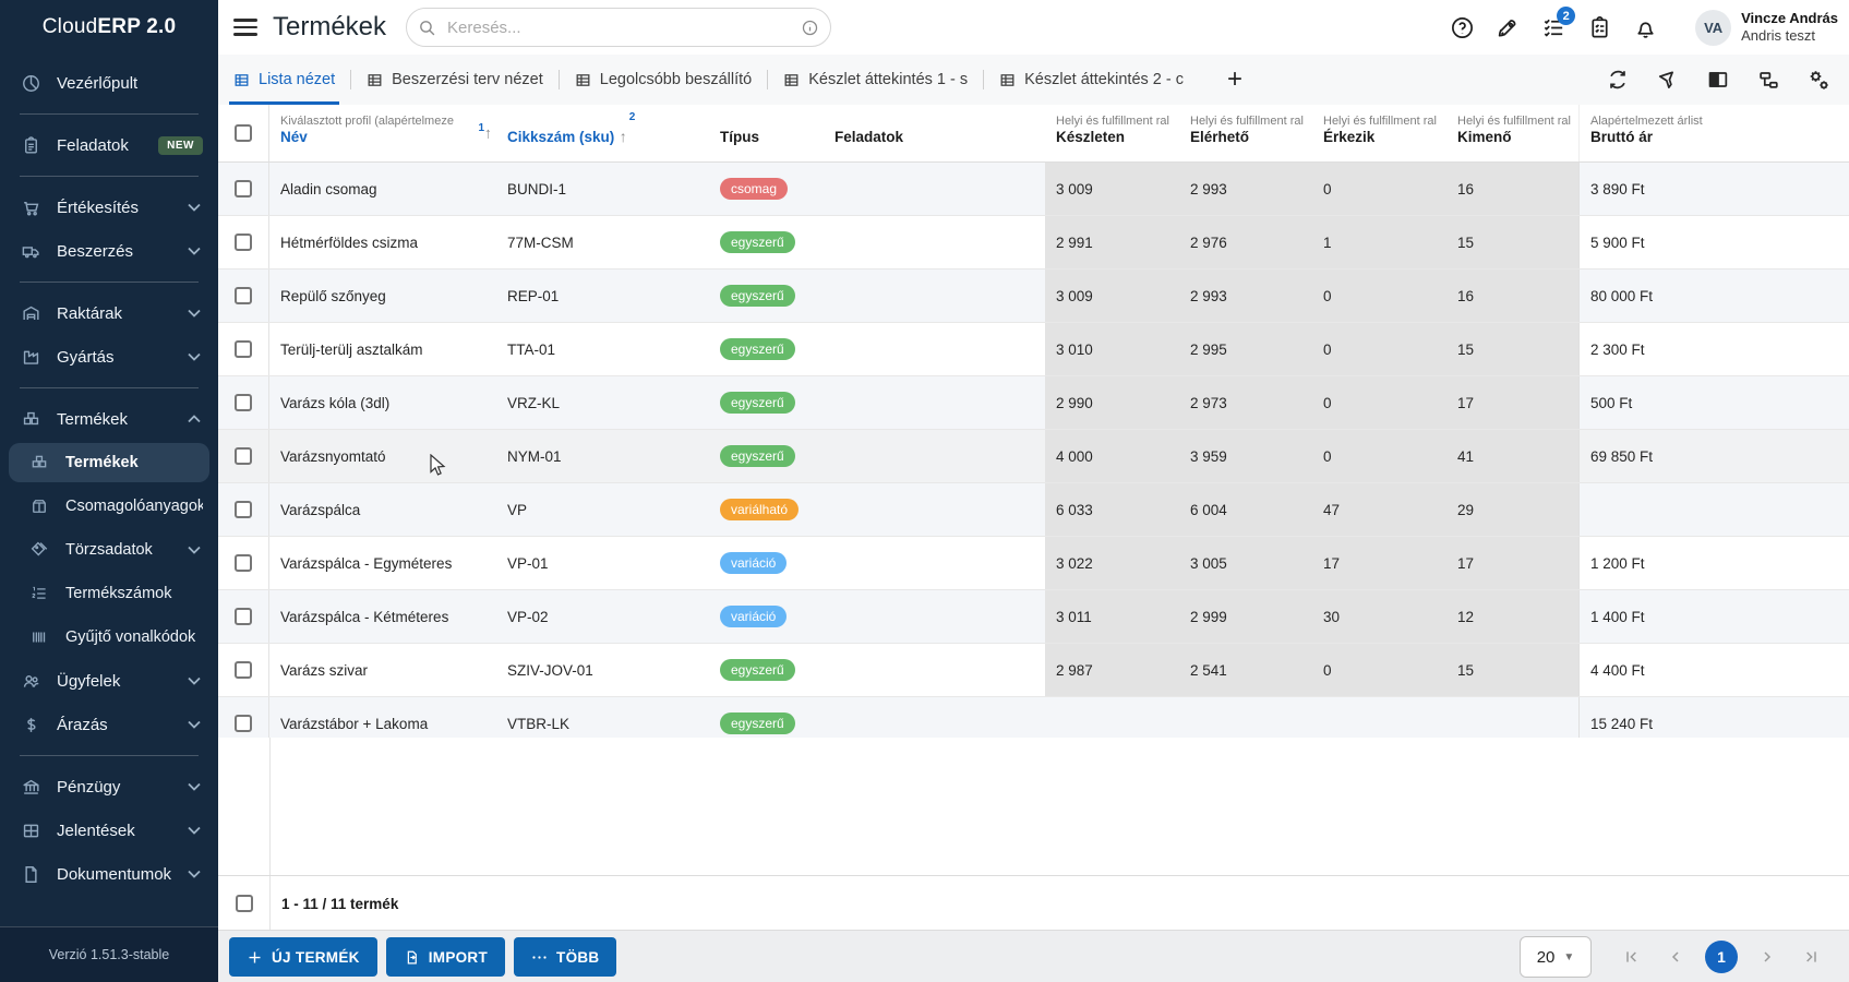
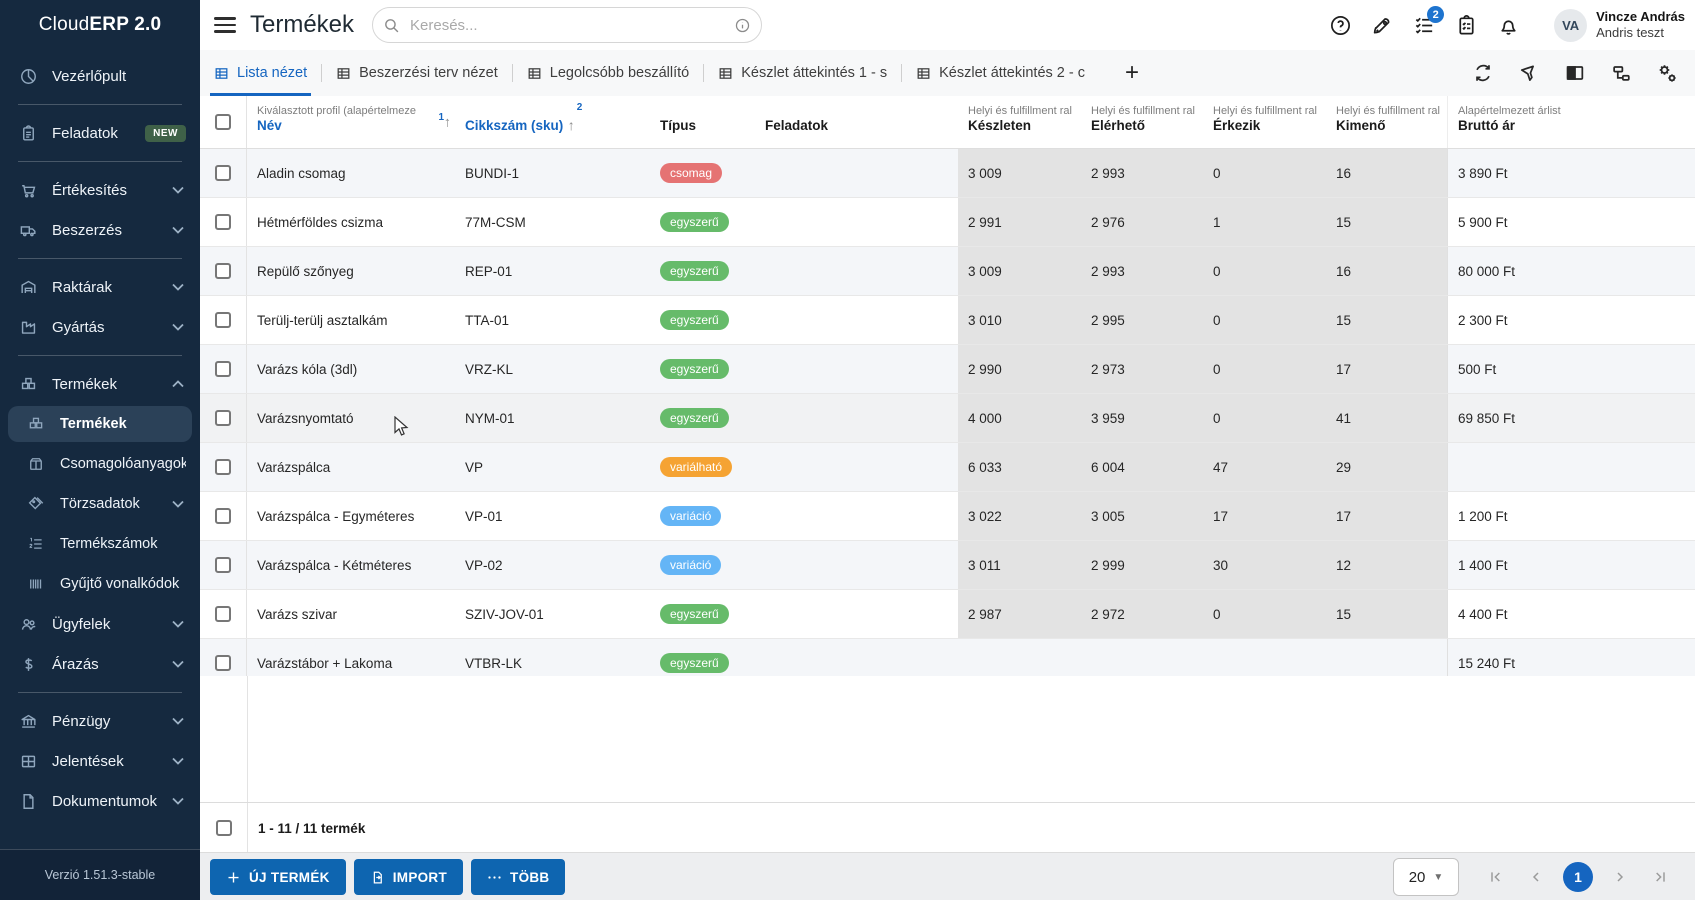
  Cloud
  ERP 2.0
  Vezérlőpult
  Feladatok
  NEW
  Értékesítés
  Beszerzés
  Raktárak
  Gyártás
  Termékek
  Termékek
  Csomagolóanyagok
  Törzsadatok
  Termékszámok
  Gyűjtő vonalkódok
  Ügyfelek
  Árazás
  Pénzügy
  Jelentések
  Dokumentumok
  Verzió 1.51.3-stable
  Termékek
  Keresés...
  2
  VA
  Vincze András
  Andris teszt
  Lista nézet
  Beszerzési terv nézet
  Legolcsóbb beszállító
  Készlet áttekintés 1 - s
  Készlet áttekintés 2 - c
  +
  Kiválasztott profil (alapértelmeze
  Név
  1↑
  Cikkszám (sku) ↑
  2
  Típus
  Feladatok
  Helyi és fulfillment ral
  Készleten
  Helyi és fulfillment ral
  Elérhető
  Helyi és fulfillment ral
  Érkezik
  Helyi és fulfillment ral
  Kimenő
  Alapértelmezett árlist
  Bruttó ár
  Aladin csomag
  BUNDI-1
  csomag
  3 009
  2 993
  0
  16
  3 890 Ft
  Hétmérföldes csizma
  77M-CSM
  egyszerű
  2 991
  2 976
  1
  15
  5 900 Ft
  Repülő szőnyeg
  REP-01
  egyszerű
  3 009
  2 993
  0
  16
  80 000 Ft
  Terülj-terülj asztalkám
  TTA-01
  egyszerű
  3 010
  2 995
  0
  15
  2 300 Ft
  Varázs kóla (3dl)
  VRZ-KL
  egyszerű
  2 990
  2 973
  0
  17
  500 Ft
  Varázsnyomtató
  NYM-01
  egyszerű
  4 000
  3 959
  0
  41
  69 850 Ft
  Varázspálca
  VP
  variálható
  6 033
  6 004
  47
  29
  Varázspálca - Egyméteres
  VP-01
  variáció
  3 022
  3 005
  17
  17
  1 200 Ft
  Varázspálca - Kétméteres
  VP-02
  variáció
  3 011
  2 999
  30
  12
  1 400 Ft
  Varázs szivar
  SZIV-JOV-01
  egyszerű
  2 987
- 2 541
+ 2 972
  0
  15
  4 400 Ft
  Varázstábor + Lakoma
  VTBR-LK
  egyszerű
  15 240 Ft
  1 - 11 / 11 termék
  ÚJ TERMÉK
  IMPORT
  TÖBB
  20
  ▼
  1
